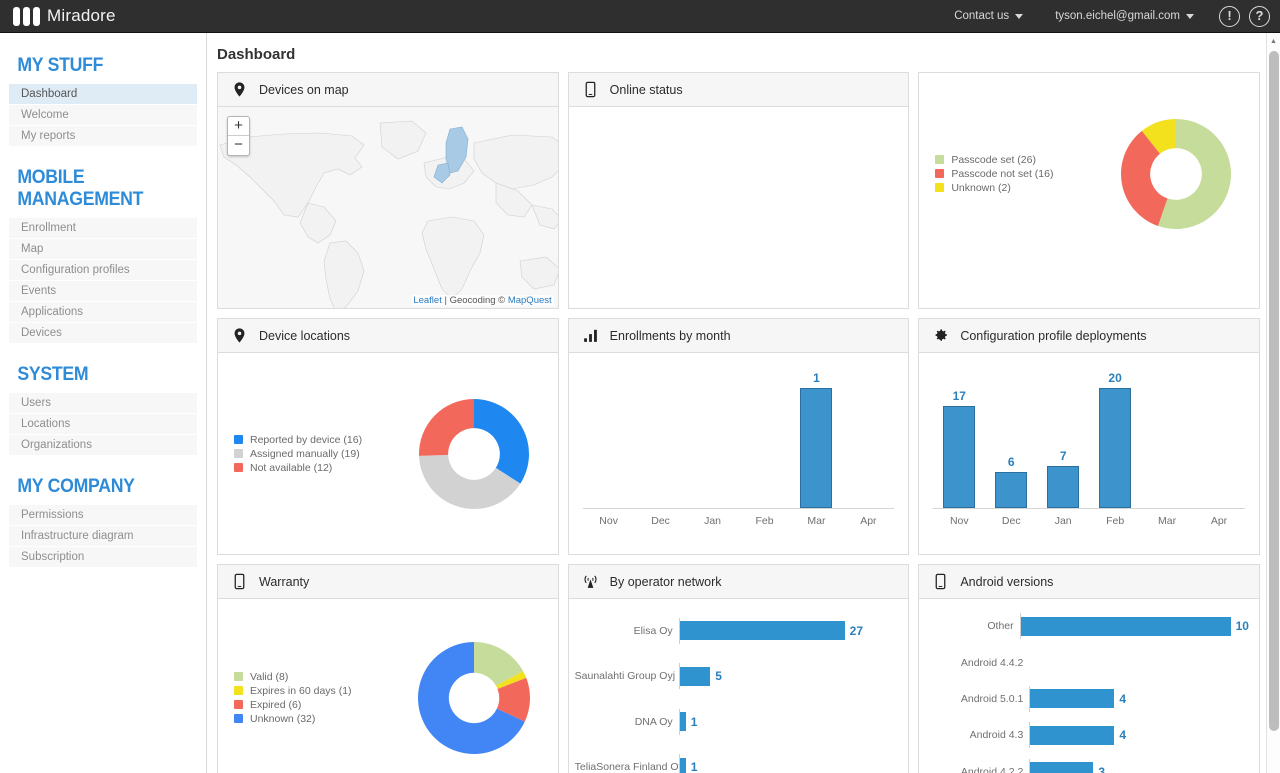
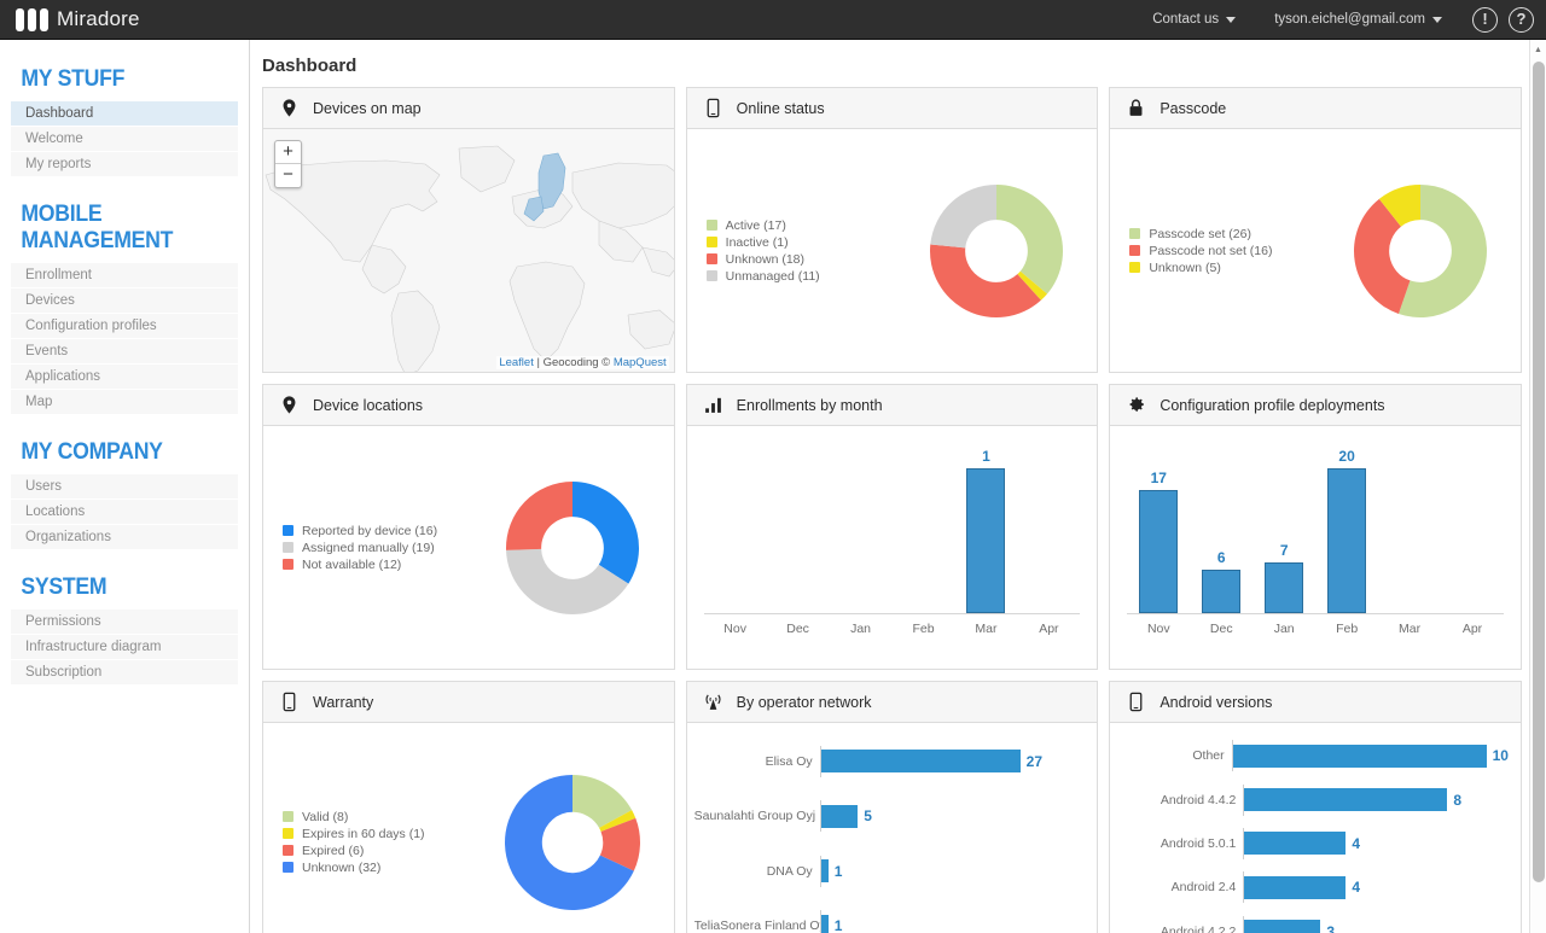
  Miradore
  Contact us
  tyson.eichel@gmail.com
  !
  ?
  MY STUFF
  Dashboard
  Welcome
  My reports
  MOBILE MANAGEMENT
  Enrollment
- Map
+ Devices
  Configuration profiles
  Events
  Applications
- Devices
+ Map
- SYSTEM
+ MY COMPANY
  Users
  Locations
  Organizations
- MY COMPANY
+ SYSTEM
  Permissions
  Infrastructure diagram
  Subscription
  Dashboard
  Devices on map
  +
  −
  Leaflet | Geocoding © MapQuest
  Online status
+ Active (17)
+ Inactive (1)
+ Unknown (18)
+ Unmanaged (11)
+ Passcode
  Passcode set (26)
  Passcode not set (16)
- Unknown (2)
+ Unknown (5)
  Device locations
  Reported by device (16)
  Assigned manually (19)
  Not available (12)
  Enrollments by month
  1
  Nov
  Dec
  Jan
  Feb
  Mar
  Apr
  Configuration profile deployments
  17
  6
  7
  20
  Nov
  Dec
  Jan
  Feb
  Mar
  Apr
  Warranty
  Valid (8)
  Expires in 60 days (1)
  Expired (6)
  Unknown (32)
  By operator network
  Elisa Oy
  27
  Saunalahti Group Oyj
  5
  DNA Oy
  1
  TeliaSonera Finland O
  1
  Android versions
  Other
  10
  Android 4.4.2
+ 8
  Android 5.0.1
  4
- Android 4.3
+ Android 2.4
  4
  Android 4.2.2
  3
